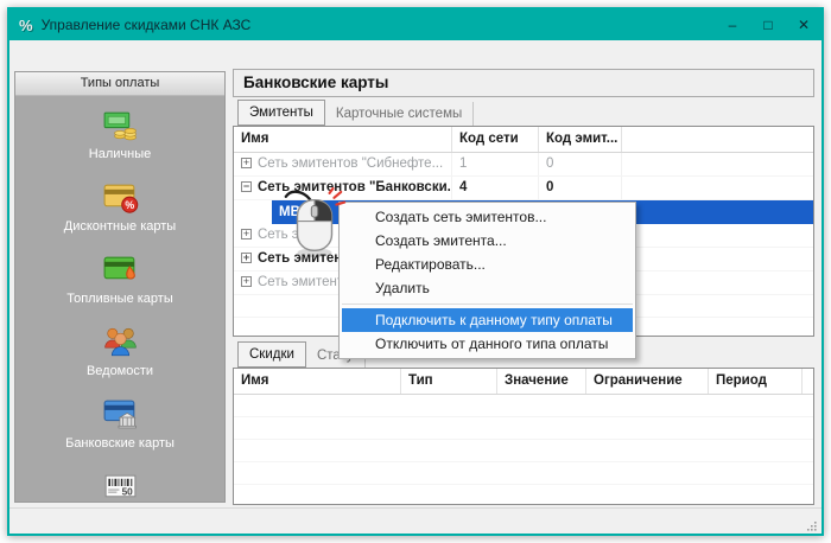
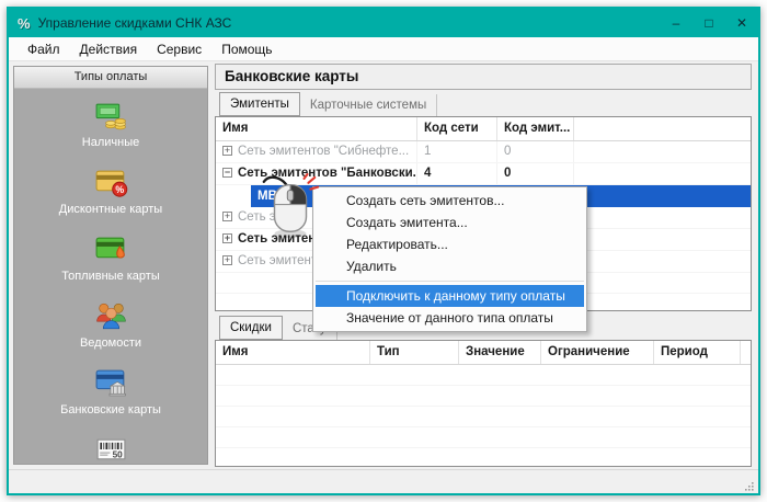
  %
  Управление скидками СНК АЗС
  –
  □
  ✕
+ Файл
+ Действия
+ Сервис
+ Помощь
  Типы оплаты
  Наличные
  %
  Дисконтные карты
  Топливные карты
  Ведомости
  Банковские карты
  50
  Банковские карты
  Эмитенты
  Карточные системы
  Имя
  Код сети
  Код эмит...
  + Сеть эмитентов "Сибнефте...
  1
  0
  − Сеть эмитентов "Банковски.
  4
  0
  + Сеть э
  + Сеть эмите
  + Сеть эмитен
  Скидки
  Имя
  Тип
  Значение
  Ограничение
  Период
  Создать сеть эмитентов...
  Создать эмитента...
  Редактировать...
  Удалить
  Подключить к данному типу оплаты
- Отключить от данного типа оплаты
+ Значение от данного типа оплаты
